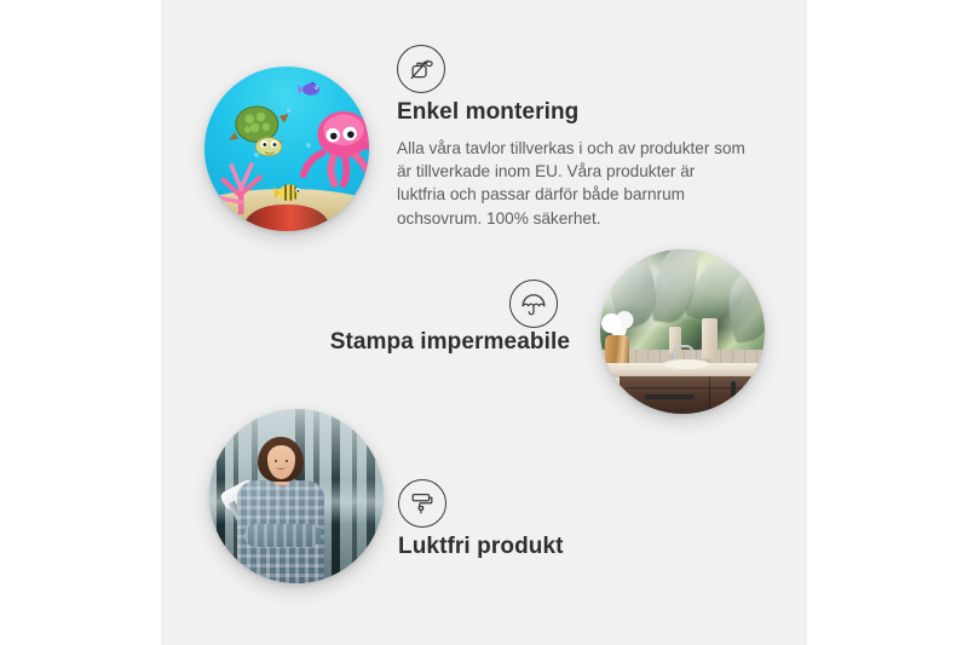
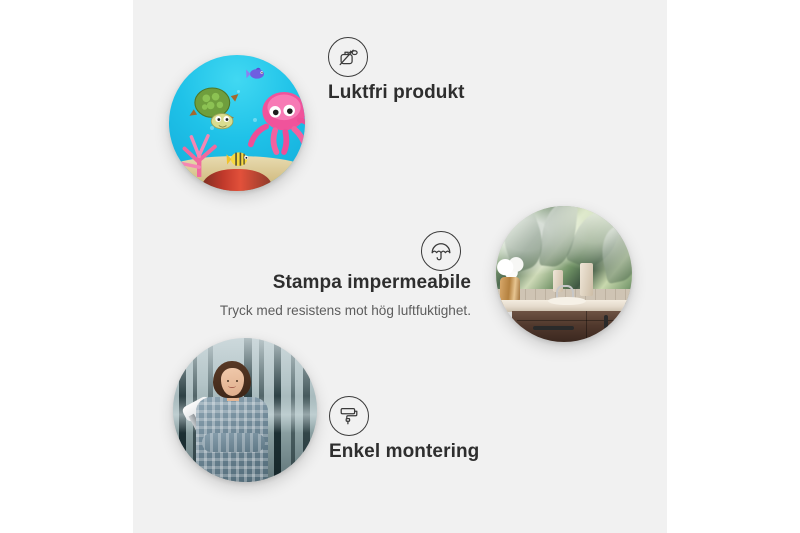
- Enkel montering
+ Luktfri produkt
- Alla våra tavlor tillverkas i och av produkter som är tillverkade inom EU. Våra produkter är luktfria och passar därför både barnrum ochsovrum. 100% säkerhet.
  Stampa impermeabile
+ Tryck med resistens mot hög luftfuktighet.
- Luktfri produkt
+ Enkel montering
